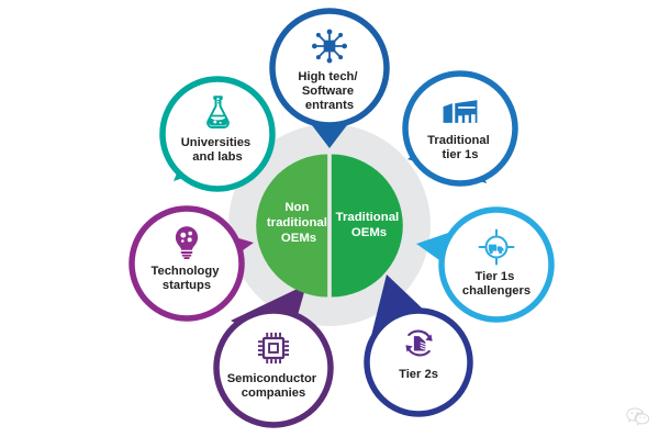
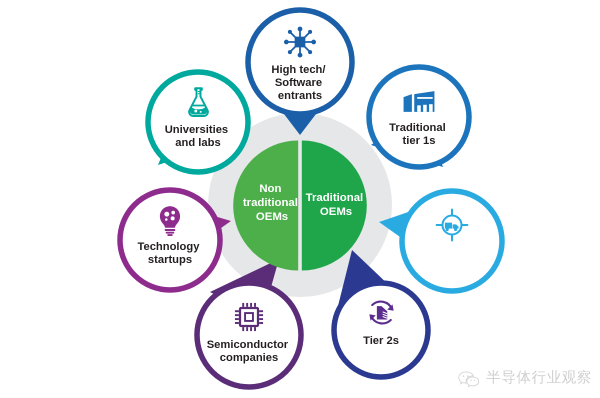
  Non traditional OEMs
  Traditional OEMs
  High tech/ Software entrants
  Traditional tier 1s
- Tier 1s challengers
  Tier 2s
  Semiconductor companies
  Technology startups
  Universities and labs
+ 半导体行业观察
